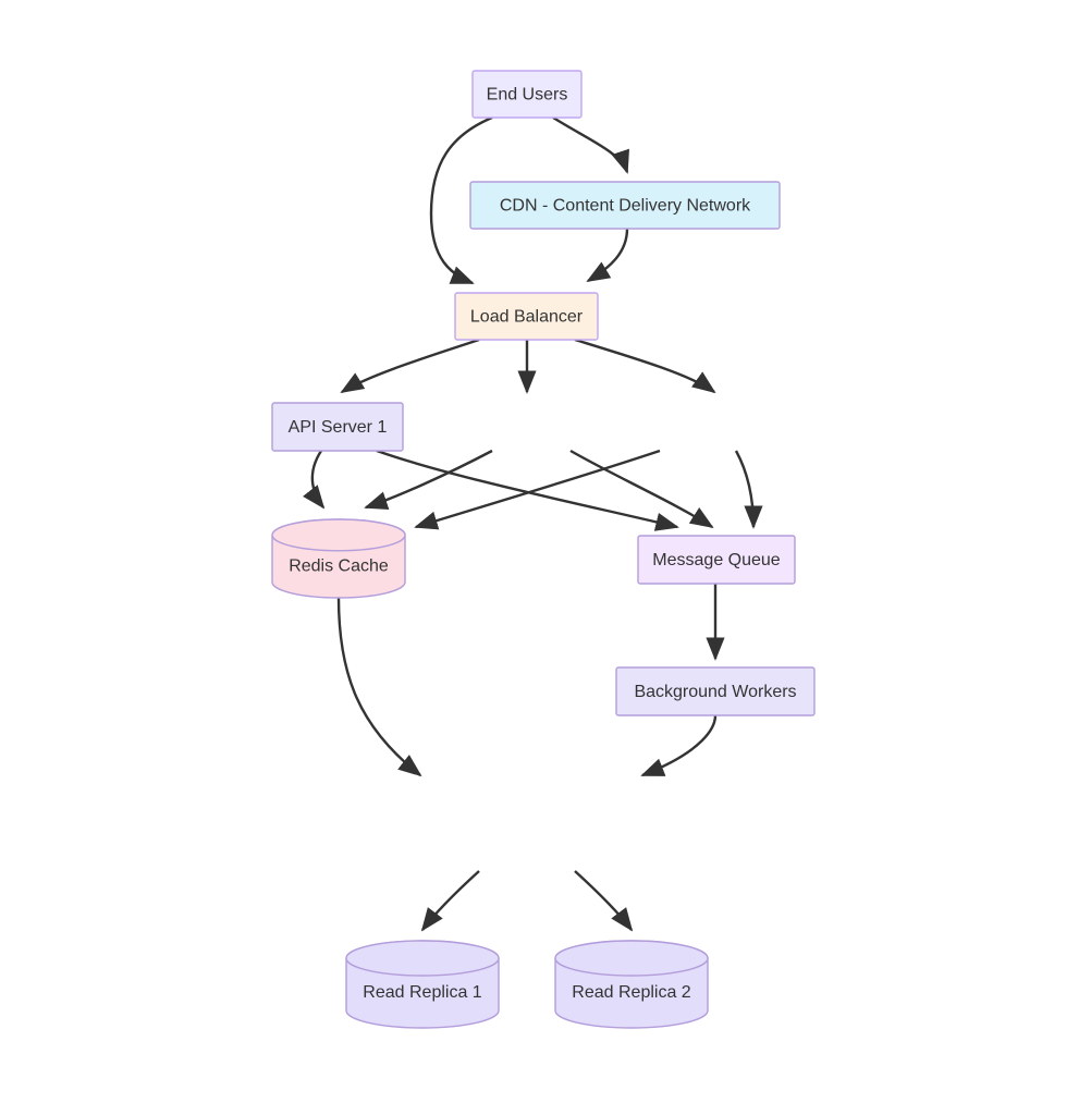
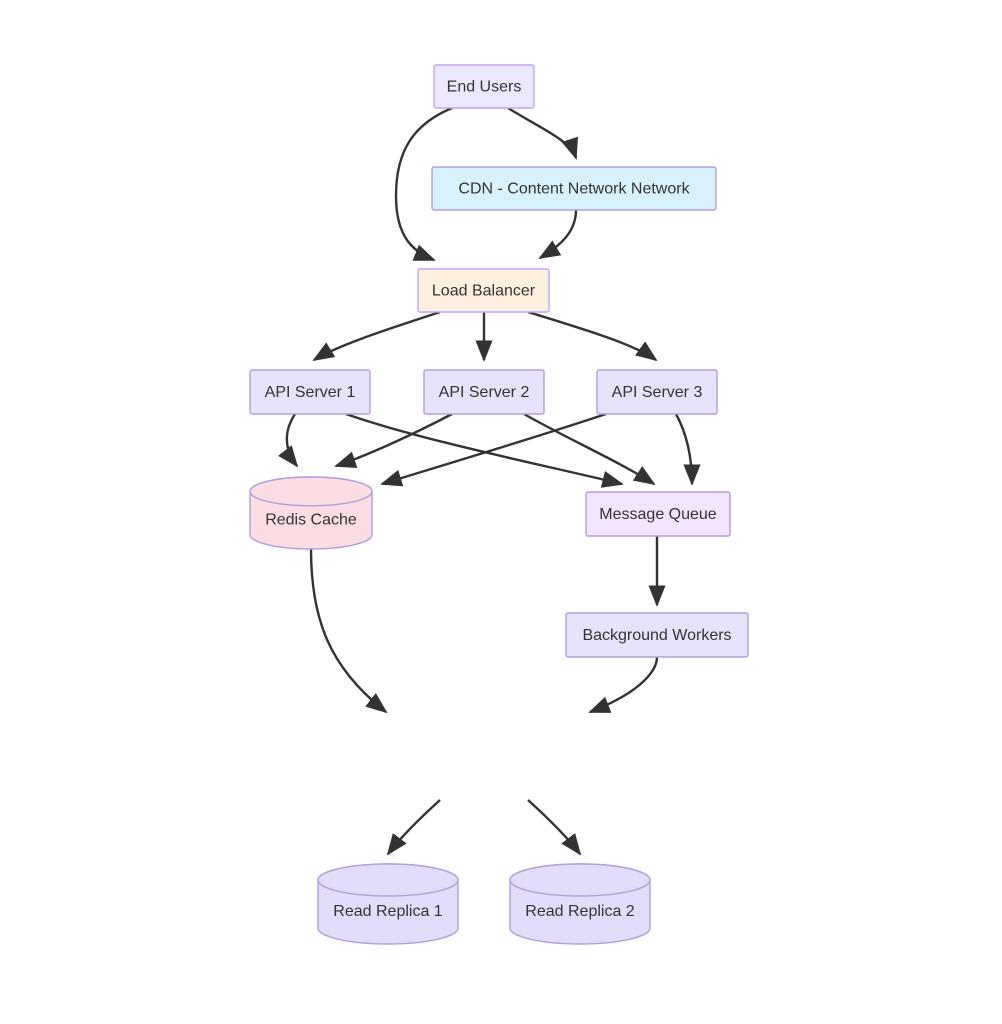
  End Users
- CDN - Content Delivery Network
+ CDN - Content Network Network
  Load Balancer
  API Server 1
+ API Server 2
+ API Server 3
  Redis Cache
  Message Queue
  Background Workers
  Read Replica 1
  Read Replica 2
